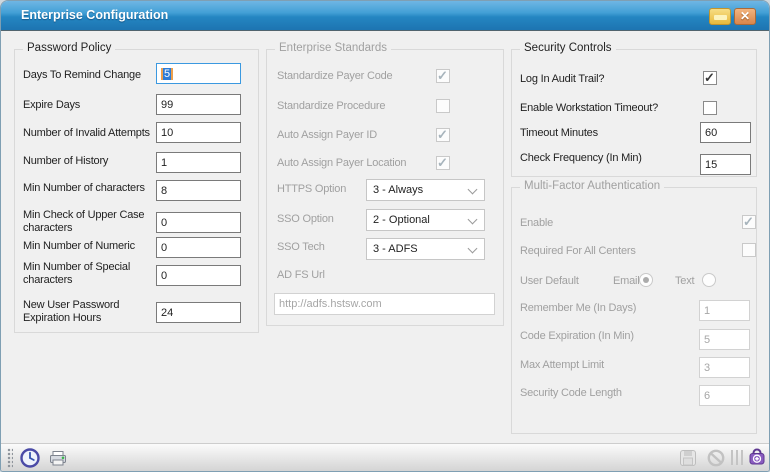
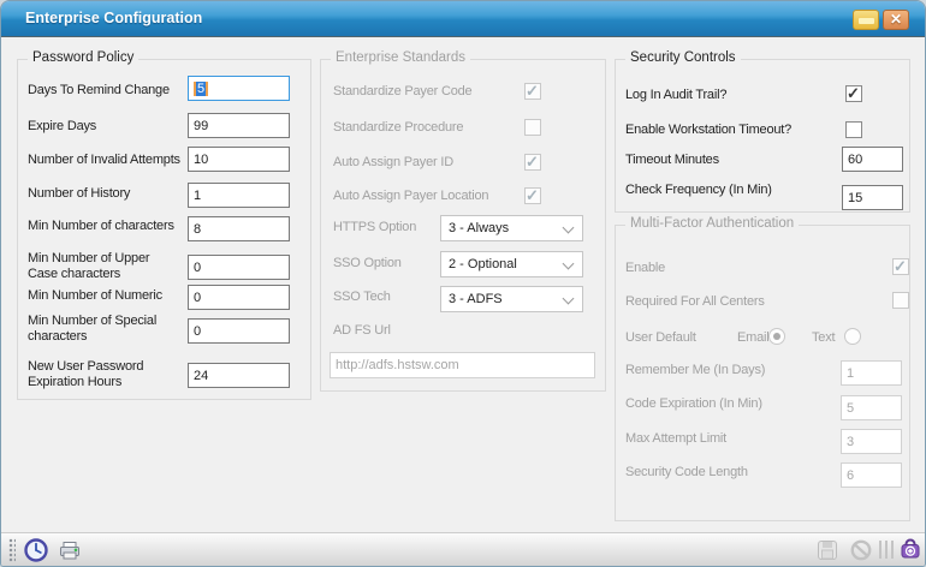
  Enterprise Configuration
  ✕
  Password Policy
  Days To Remind Change
  5
  Expire Days
  99
  Number of Invalid Attempts
  10
  Number of History
  1
  Min Number of characters
  8
- Min Check of Upper Case characters
+ Min Number of Upper Case characters
  0
  Min Number of Numeric
  0
  Min Number of Special characters
  0
  New User Password Expiration Hours
  24
  Enterprise Standards
  Standardize Payer Code
  Standardize Procedure
  Auto Assign Payer ID
  Auto Assign Payer Location
  HTTPS Option
  3 - Always
  SSO Option
  2 - Optional
  SSO Tech
  3 - ADFS
  AD FS Url
  http://adfs.hstsw.com
  Security Controls
  Log In Audit Trail?
  Enable Workstation Timeout?
  Timeout Minutes
  60
  Check Frequency (In Min)
  15
  Multi-Factor Authentication
  Enable
  Required For All Centers
  User Default
  Emai
  Text
  Remember Me (In Days)
  1
  Code Expiration (In Min)
  5
  Max Attempt Limit
  3
  Security Code Length
  6
